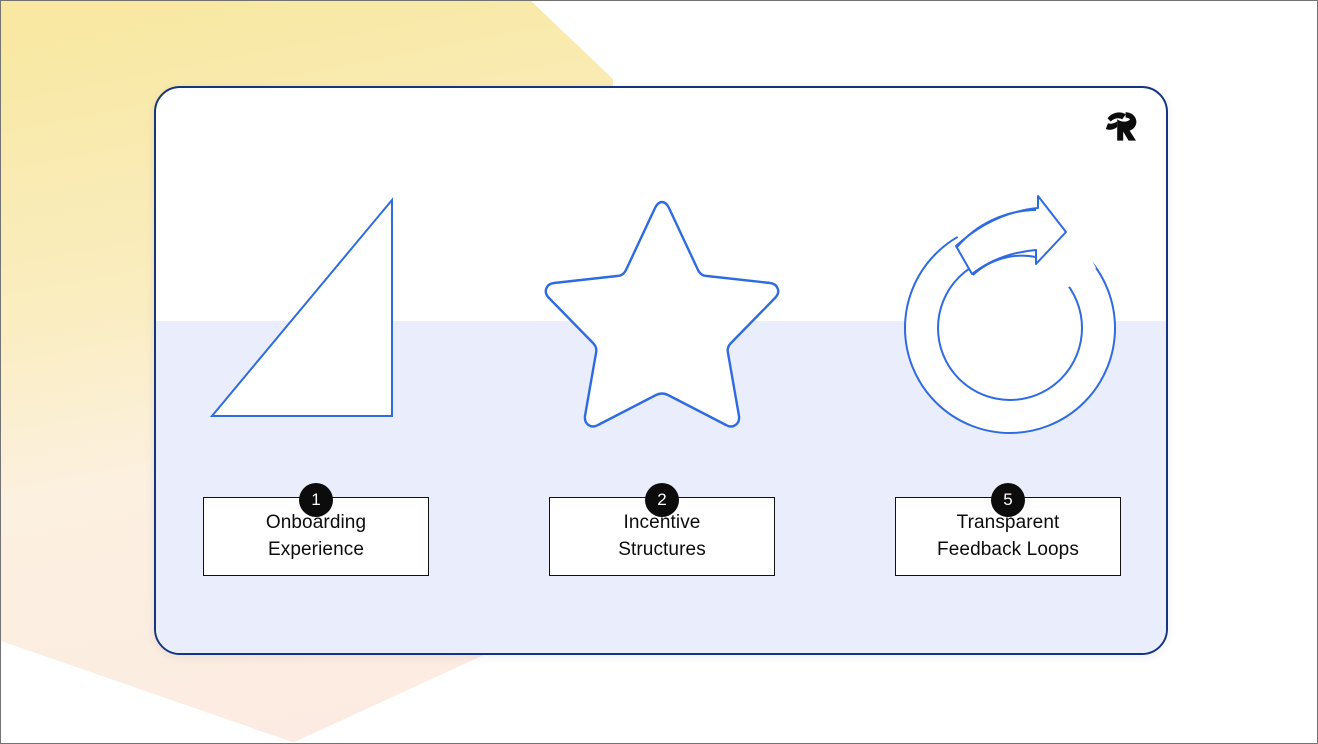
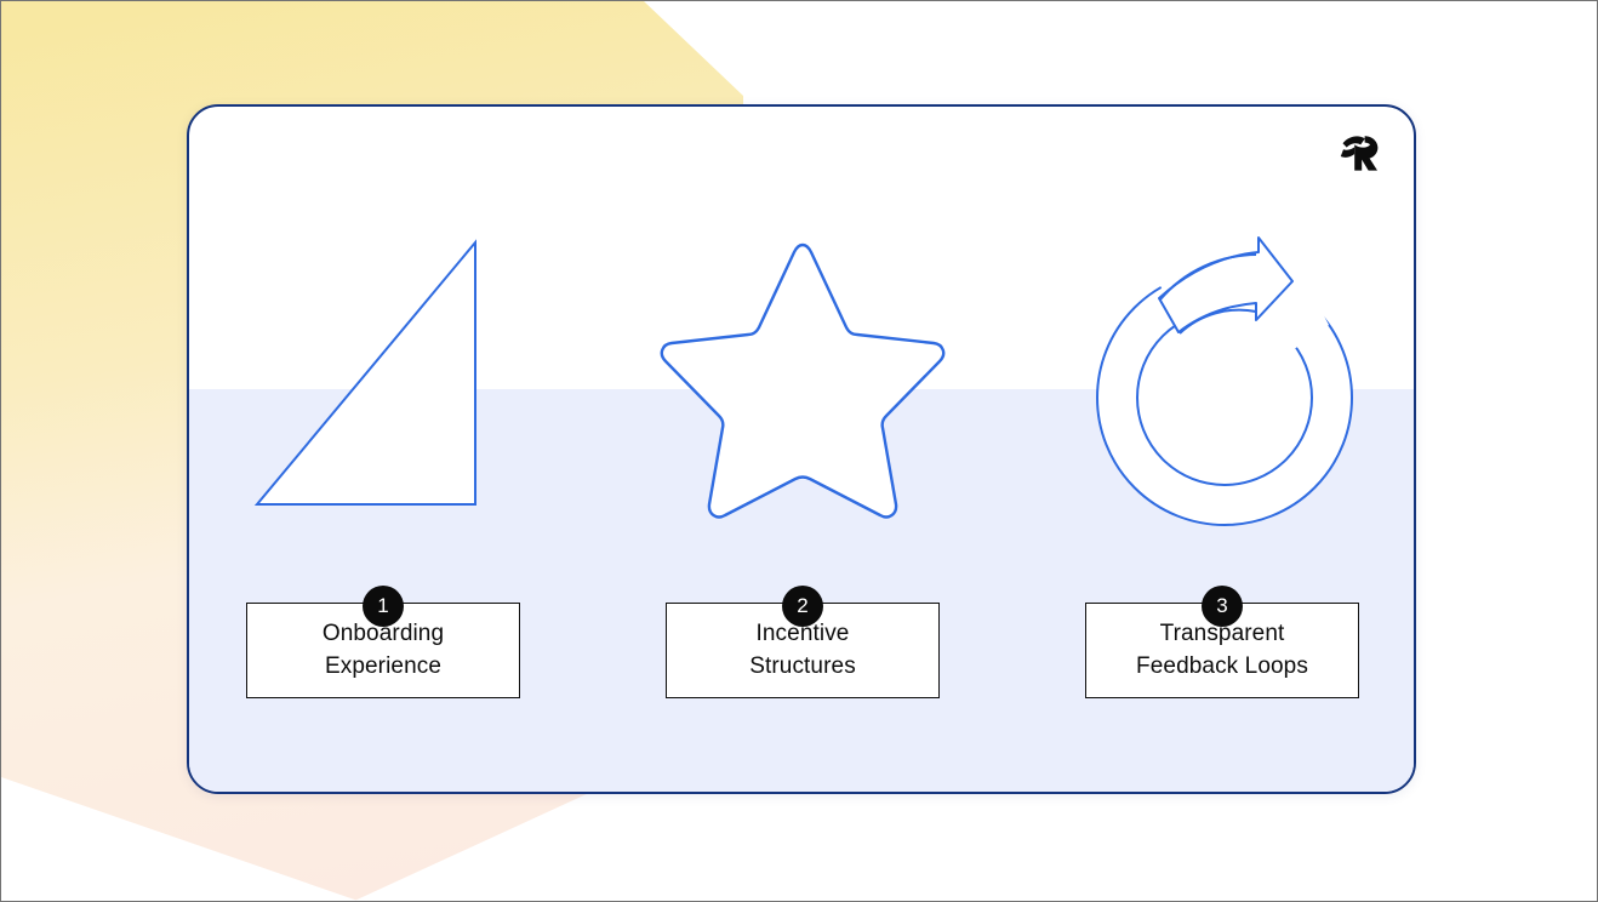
  Onboarding
  Experience
  1
  Incentive
  Structures
  2
  Transparent
  Feedback Loops
- 5
+ 3
